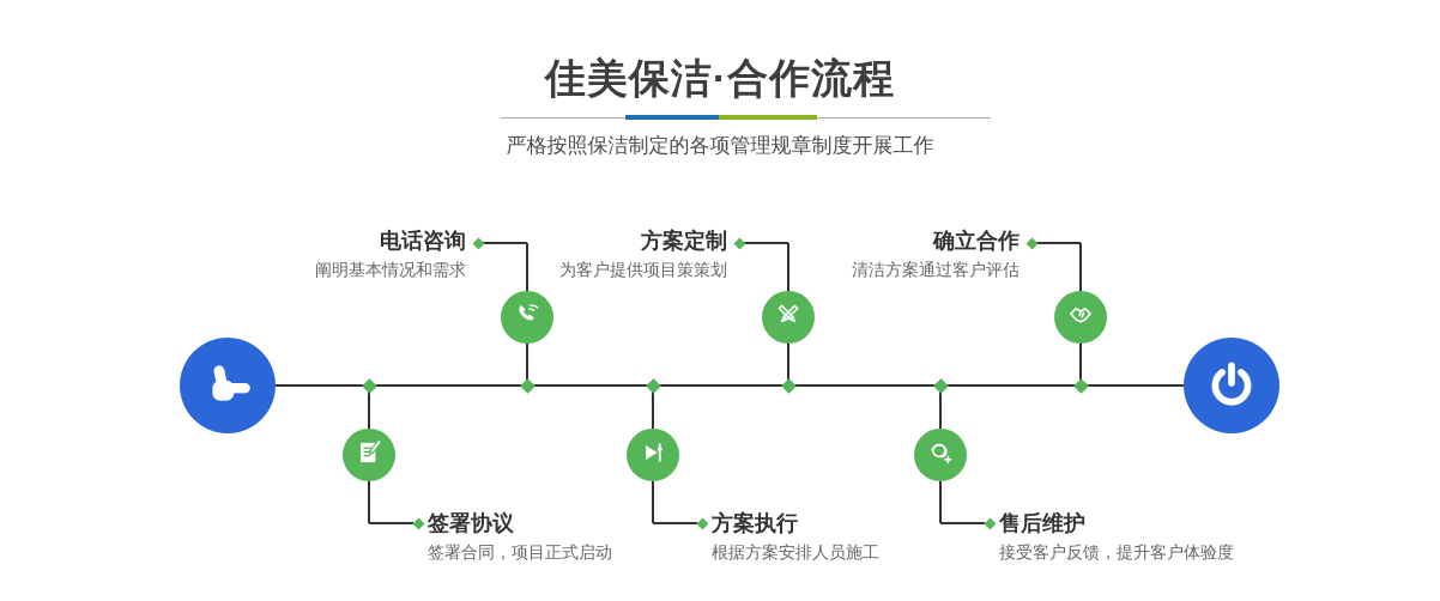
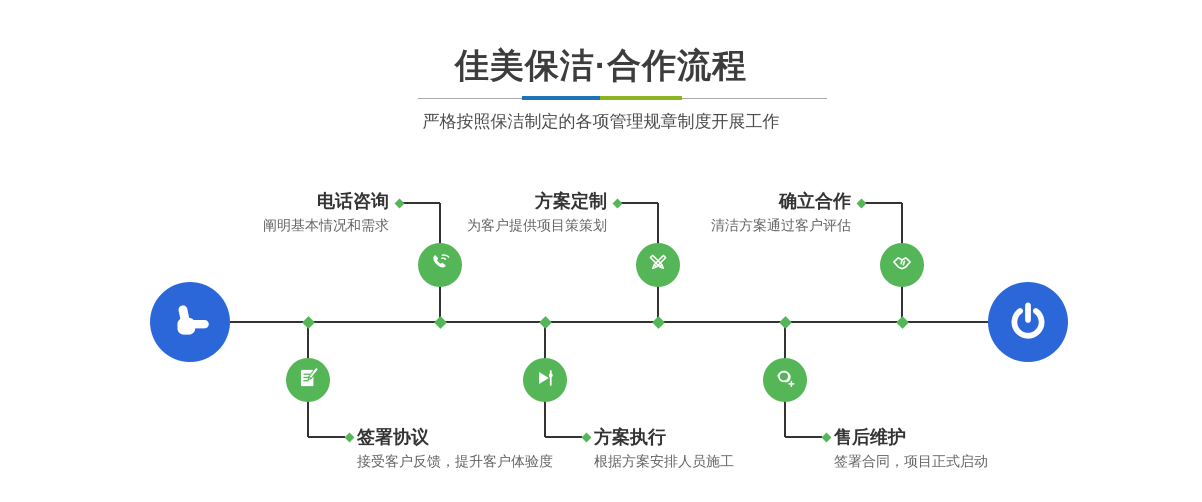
  佳美保洁·合作流程
  严格按照保洁制定的各项管理规章制度开展工作
  电话咨询
  阐明基本情况和需求
  签署协议
- 签署合同，项目正式启动
+ 接受客户反馈，提升客户体验度
  方案定制
  为客户提供项目策策划
  方案执行
  根据方案安排人员施工
  确立合作
  清洁方案通过客户评估
  售后维护
- 接受客户反馈，提升客户体验度
+ 签署合同，项目正式启动
